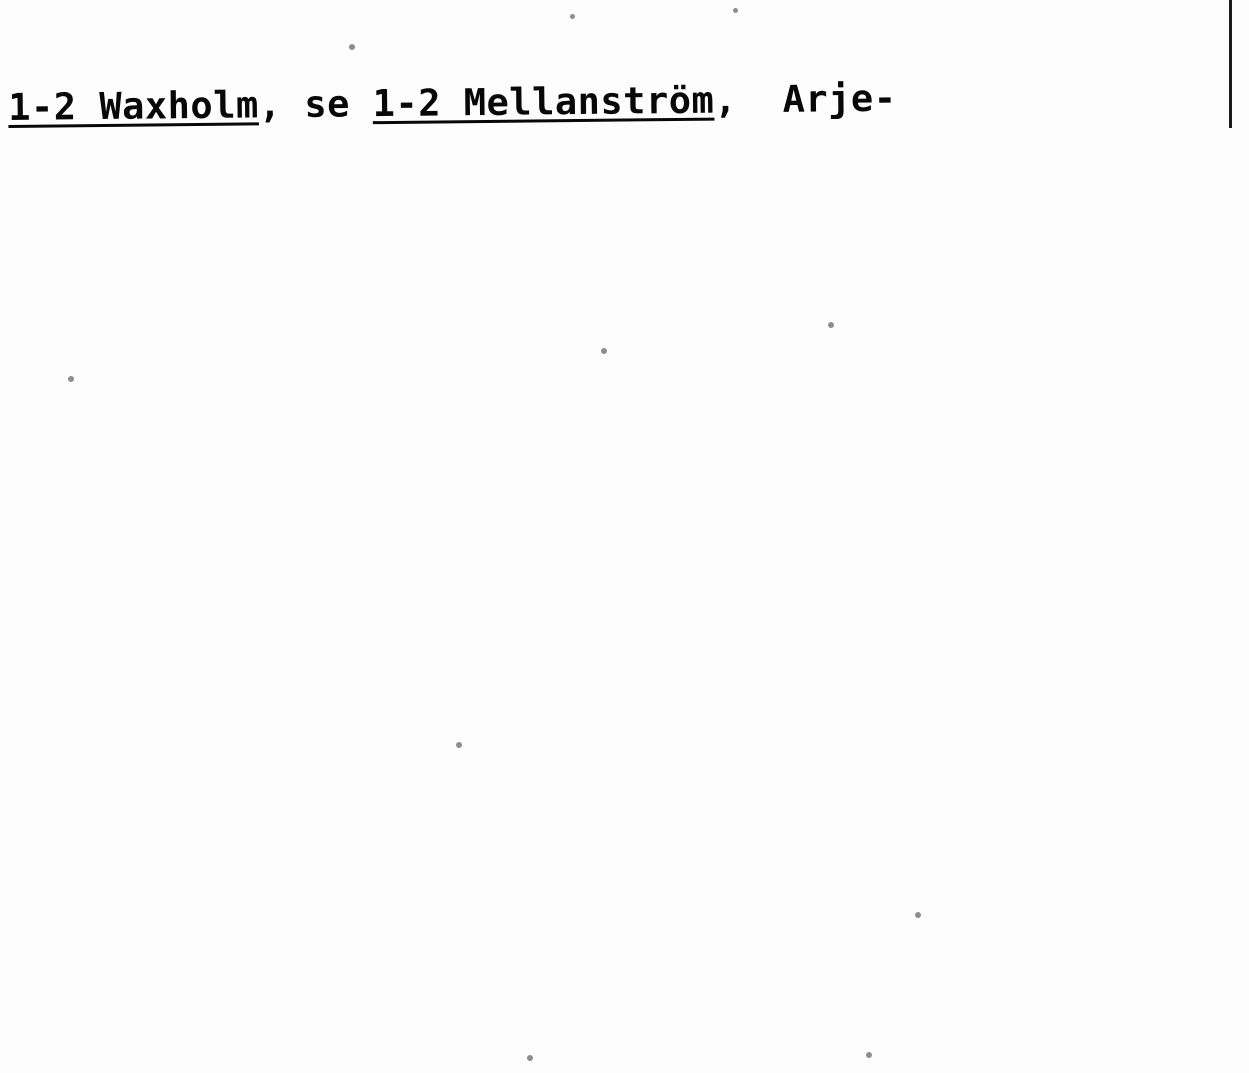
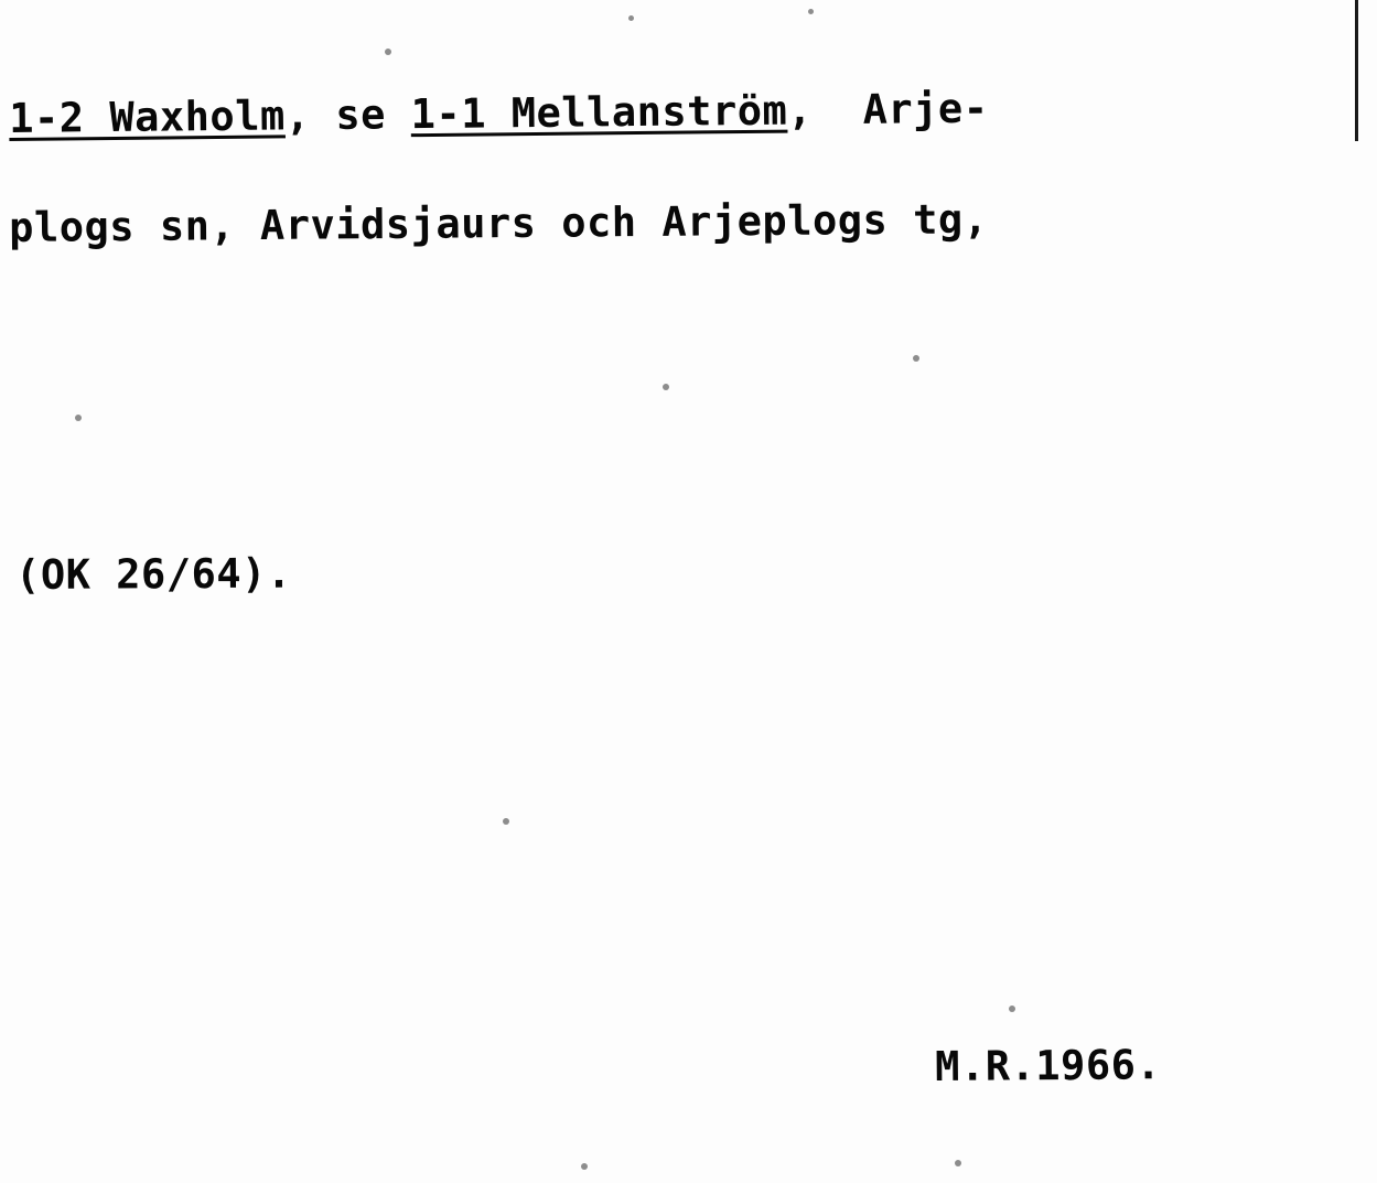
- 1-2 Waxholm, se 1-2 Mellanström, Arje-
+ 1-2 Waxholm, se 1-1 Mellanström, Arje-
+ plogs sn, Arvidsjaurs och Arjeplogs tg,
+ (OK 26/64).
+ M.R.1966.
